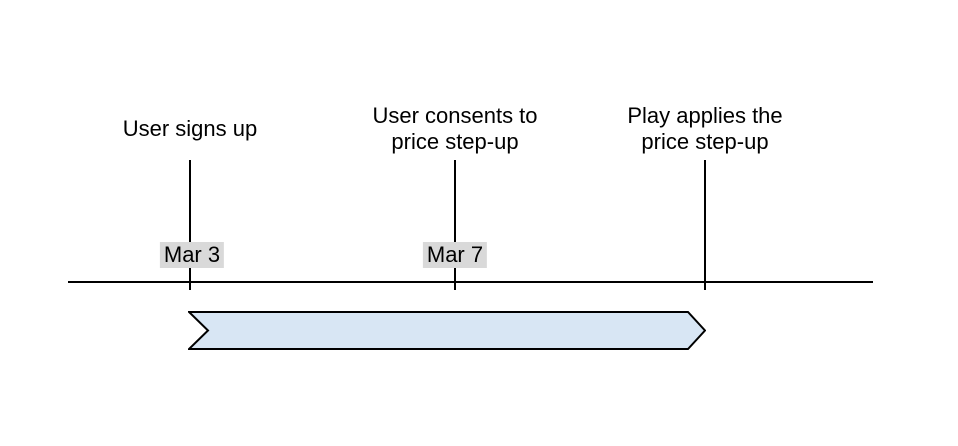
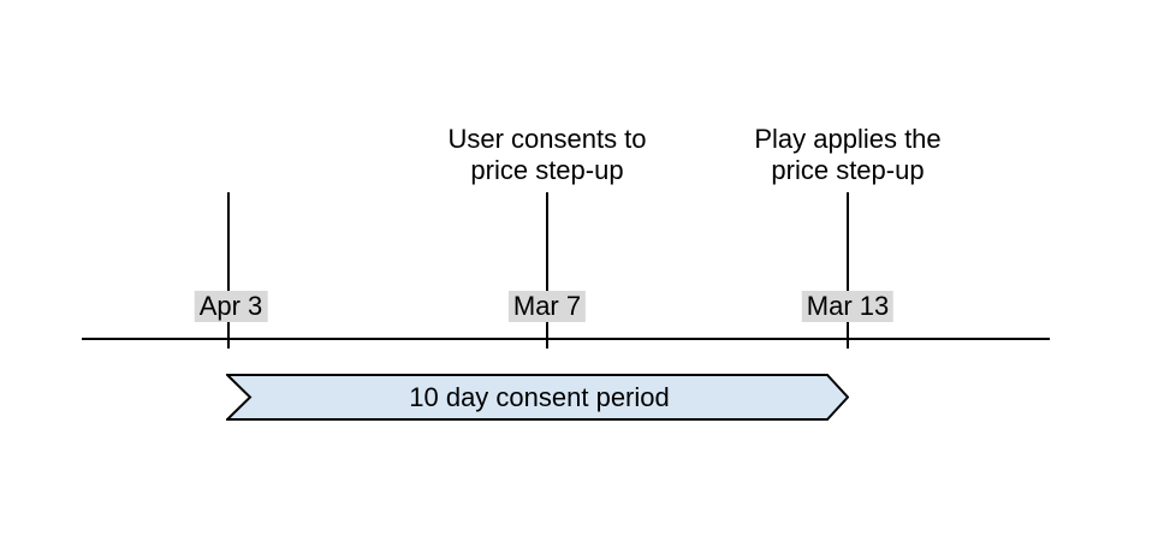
- User signs up
  User consents to
  price step-up
  Play applies the
  price step-up
- Mar 3
+ Apr 3
  Mar 7
+ Mar 13
+ 10 day consent period
